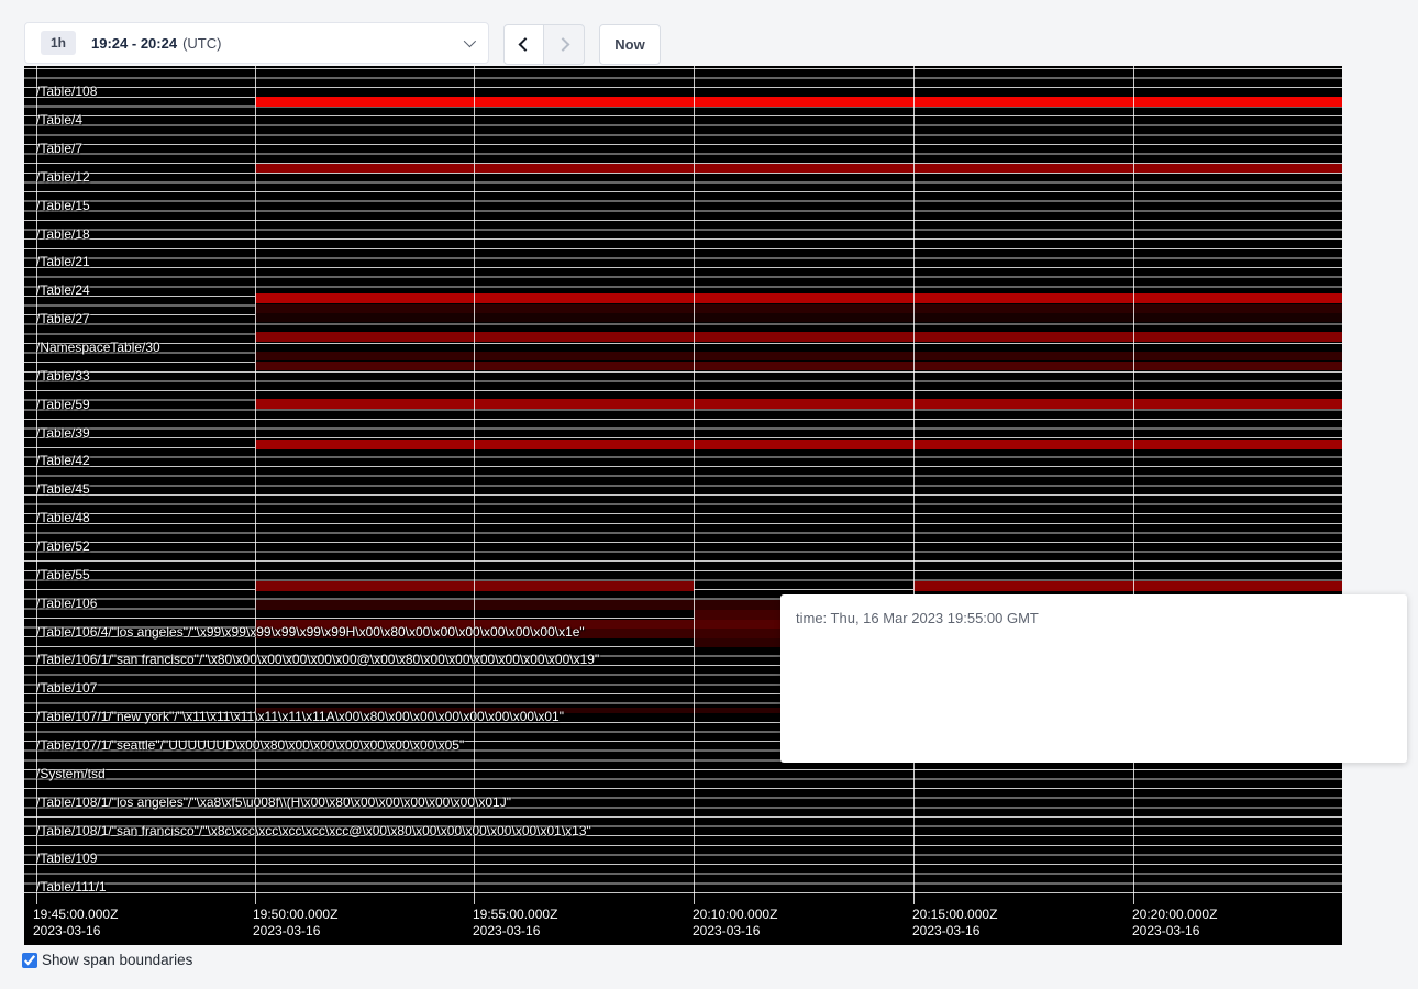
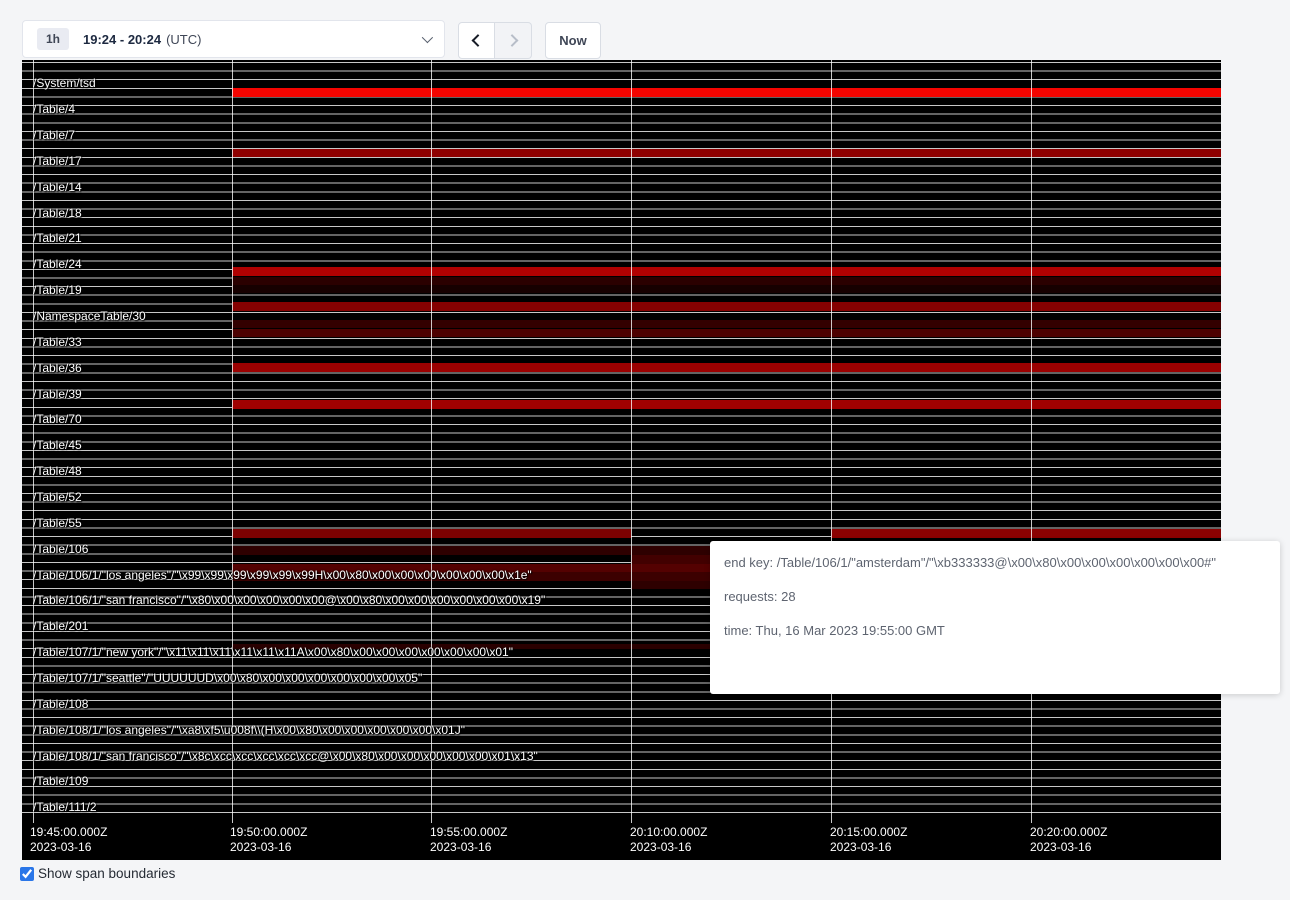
  1h
  19:24 - 20:24
  (UTC)
  Now
- /Table/108
+ /System/tsd
  /Table/4
  /Table/7
- /Table/12
+ /Table/17
- /Table/15
+ /Table/14
  /Table/18
  /Table/21
  /Table/24
- /Table/27
+ /Table/19
  /NamespaceTable/30
  /Table/33
- /Table/59
+ /Table/36
  /Table/39
- /Table/42
+ /Table/70
  /Table/45
  /Table/48
  /Table/52
  /Table/55
  /Table/106
- /Table/106/4/"los angeles"/"\x99\x99\x99\x99\x99\x99H\x00\x80\x00\x00\x00\x00\x00\x00\x1e"
+ /Table/106/1/"los angeles"/"\x99\x99\x99\x99\x99\x99H\x00\x80\x00\x00\x00\x00\x00\x00\x1e"
  /Table/106/1/"san francisco"/"\x80\x00\x00\x00\x00\x00@\x00\x80\x00\x00\x00\x00\x00\x00\x19"
- /Table/107
+ /Table/201
  /Table/107/1/"new york"/"\x11\x11\x11\x11\x11\x11A\x00\x80\x00\x00\x00\x00\x00\x00\x01"
  /Table/107/1/"seattle"/"UUUUUUD\x00\x80\x00\x00\x00\x00\x00\x00\x05"
- /System/tsd
+ /Table/108
  /Table/108/1/"los angeles"/"\xa8\xf5\u008f\\(H\x00\x80\x00\x00\x00\x00\x00\x01J"
  /Table/108/1/"san francisco"/"\x8c\xcc\xcc\xcc\xcc\xcc@\x00\x80\x00\x00\x00\x00\x00\x01\x13"
  /Table/109
- /Table/111/1
+ /Table/111/2
  19:45:00.000Z
  2023-03-16
  19:50:00.000Z
  2023-03-16
  19:55:00.000Z
  2023-03-16
  20:10:00.000Z
  2023-03-16
  20:15:00.000Z
  2023-03-16
  20:20:00.000Z
  2023-03-16
+ end key: /Table/106/1/"amsterdam"/"\xb333333@\x00\x80\x00\x00\x00\x00\x00\x00#"
+ requests: 28
  time: Thu, 16 Mar 2023 19:55:00 GMT
  Show span boundaries
